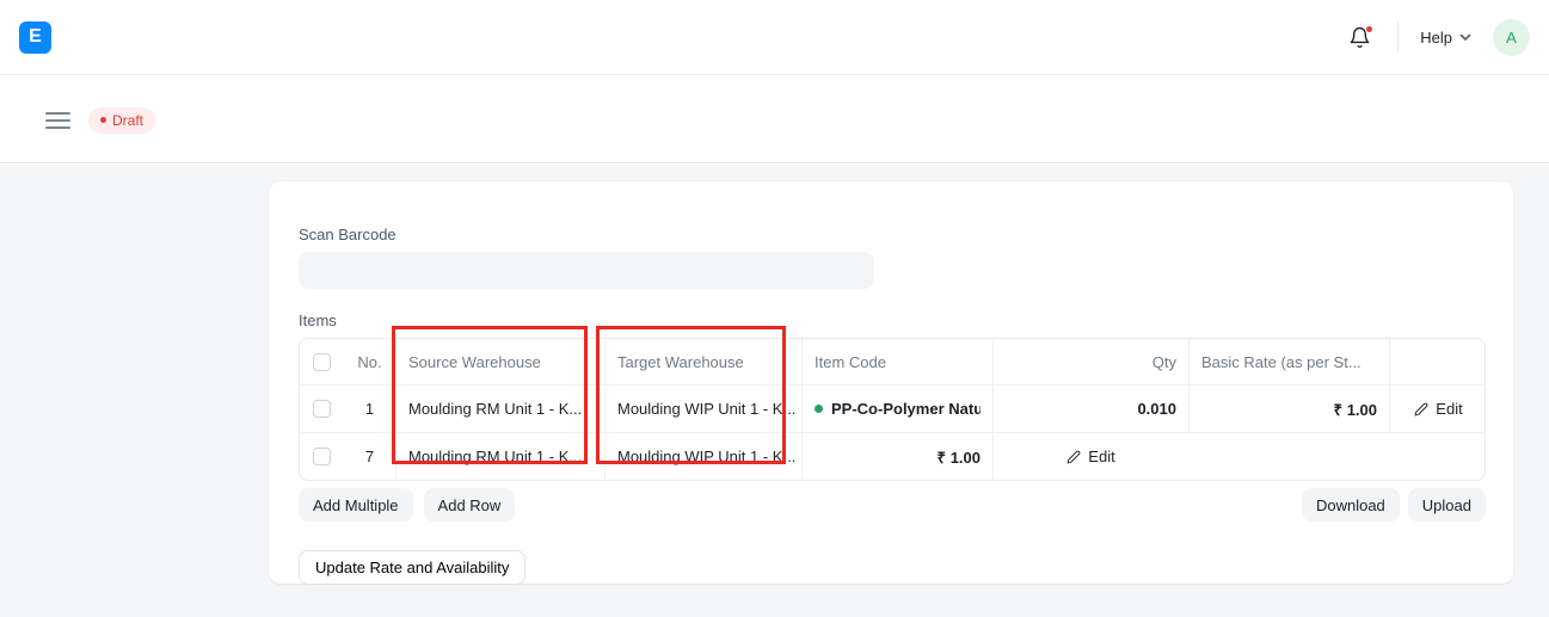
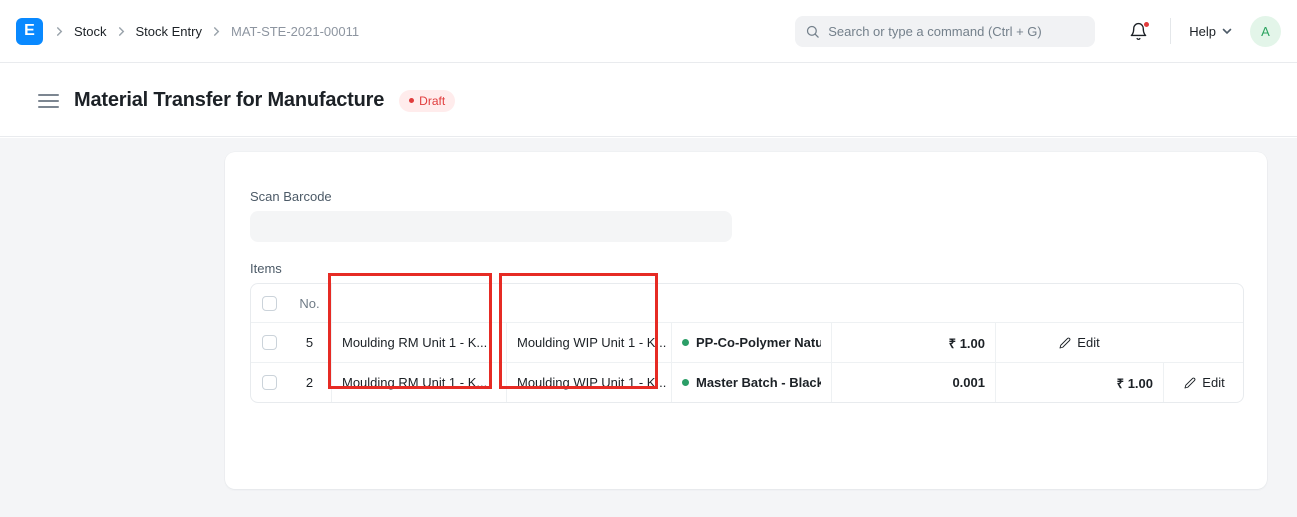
  E
+ Stock
+ Stock Entry
+ MAT-STE-2021-00011
+ Search or type a command (Ctrl + G)
  Help
  A
+ Material Transfer for Manufacture
  Draft
  Scan Barcode
  Items
  No.
- Source Warehouse
- Target Warehouse
- Item Code
- Qty
- Basic Rate (as per St...
- 1
+ 5
  Moulding RM Unit 1 - K...
  Moulding WIP Unit 1 - K...
  PP-Co-Polymer Natu
- 0.010
  ₹ 1.00
  Edit
- 7
+ 2
  Moulding RM Unit 1 - K...
  Moulding WIP Unit 1 - K...
+ Master Batch - Black
+ 0.001
  ₹ 1.00
  Edit
- Add Multiple
- Add Row
- Download
- Upload
- Update Rate and Availability
